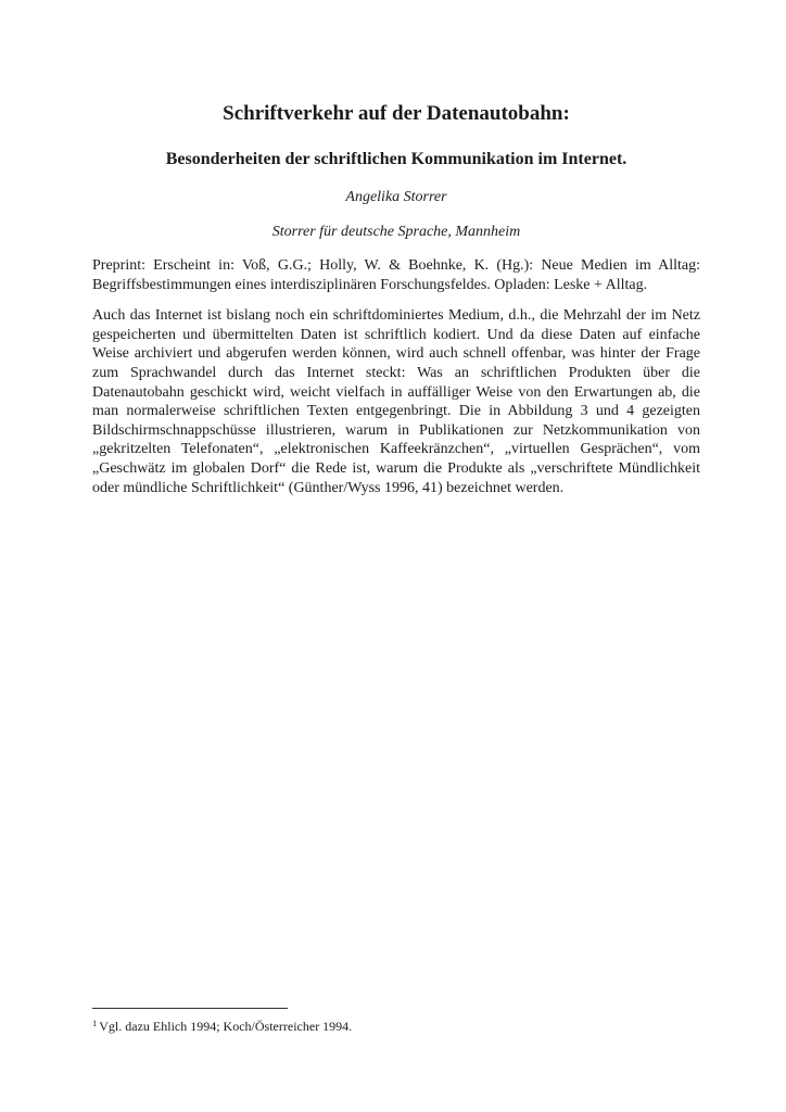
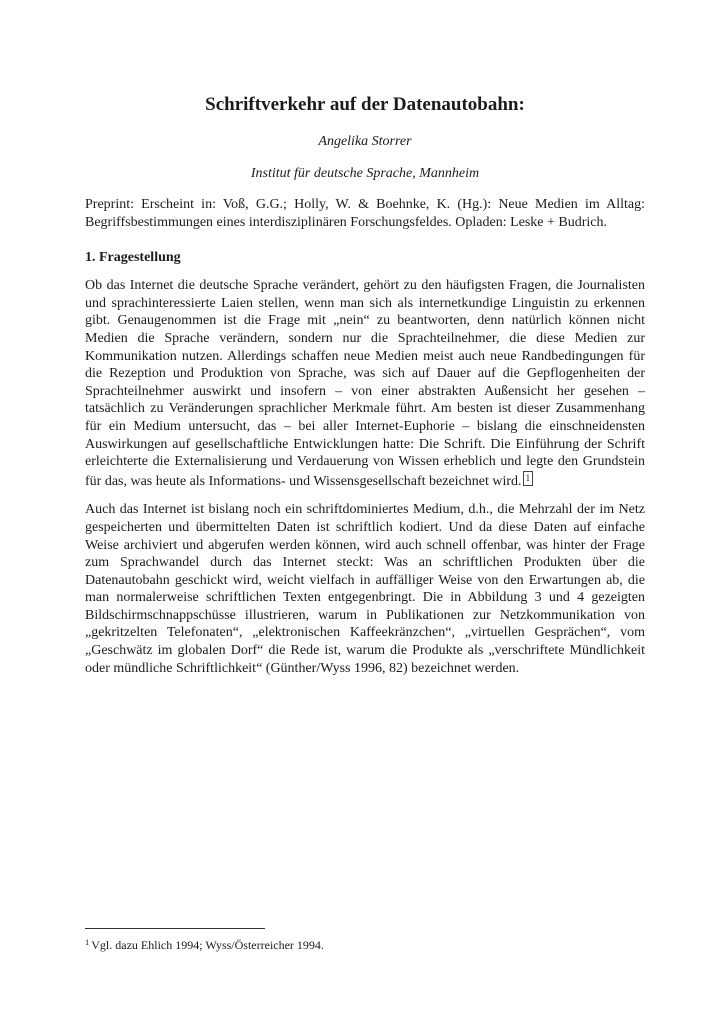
  Schriftverkehr auf der Datenautobahn:
- Besonderheiten der schriftlichen Kommunikation im Internet.
  Angelika Storrer
- Storrer für deutsche Sprache, Mannheim
+ Institut für deutsche Sprache, Mannheim
- Preprint: Erscheint in: Voß, G.G.; Holly, W. & Boehnke, K. (Hg.): Neue Medien im Alltag: Begriffsbestimmungen eines interdisziplinären Forschungsfeldes. Opladen: Leske + Alltag.
+ Preprint: Erscheint in: Voß, G.G.; Holly, W. & Boehnke, K. (Hg.): Neue Medien im Alltag: Begriffsbestimmungen eines interdisziplinären Forschungsfeldes. Opladen: Leske + Budrich.
+ 1. Fragestellung
+ Ob das Internet die deutsche Sprache verändert, gehört zu den häufigsten Fragen, die Journalisten und sprachinteressierte Laien stellen, wenn man sich als internetkundige Linguistin zu erkennen gibt. Genaugenommen ist die Frage mit „nein“ zu beantworten, denn natürlich können nicht Medien die Sprache verändern, sondern nur die Sprachteilnehmer, die diese Medien zur Kommunikation nutzen. Allerdings schaffen neue Medien meist auch neue Randbedingungen für die Rezeption und Produktion von Sprache, was sich auf Dauer auf die Gepflogenheiten der Sprachteilnehmer auswirkt und insofern – von einer abstrakten Außensicht her gesehen – tatsächlich zu Veränderungen sprachlicher Merkmale führt. Am besten ist dieser Zusammenhang für ein Medium untersucht, das – bei aller Internet-Euphorie – bislang die einschneidensten Auswirkungen auf gesellschaftliche Entwicklungen hatte: Die Schrift. Die Einführung der Schrift erleichterte die Externalisierung und Verdauerung von Wissen erheblich und legte den Grundstein für das, was heute als Informations- und Wissensgesellschaft bezeichnet wird. 1
- Auch das Internet ist bislang noch ein schriftdominiertes Medium, d.h., die Mehrzahl der im Netz gespeicherten und übermittelten Daten ist schriftlich kodiert. Und da diese Daten auf einfache Weise archiviert und abgerufen werden können, wird auch schnell offenbar, was hinter der Frage zum Sprachwandel durch das Internet steckt: Was an schriftlichen Produkten über die Datenautobahn geschickt wird, weicht vielfach in auffälliger Weise von den Erwartungen ab, die man normalerweise schriftlichen Texten entgegenbringt. Die in Abbildung 3 und 4 gezeigten Bildschirmschnappschüsse illustrieren, warum in Publikationen zur Netzkommunikation von „gekritzelten Telefonaten“, „elektronischen Kaffeekränzchen“, „virtuellen Gesprächen“, vom „Geschwätz im globalen Dorf“ die Rede ist, warum die Produkte als „verschriftete Mündlichkeit oder mündliche Schriftlichkeit“ (Günther/Wyss 1996, 41) bezeichnet werden.
+ Auch das Internet ist bislang noch ein schriftdominiertes Medium, d.h., die Mehrzahl der im Netz gespeicherten und übermittelten Daten ist schriftlich kodiert. Und da diese Daten auf einfache Weise archiviert und abgerufen werden können, wird auch schnell offenbar, was hinter der Frage zum Sprachwandel durch das Internet steckt: Was an schriftlichen Produkten über die Datenautobahn geschickt wird, weicht vielfach in auffälliger Weise von den Erwartungen ab, die man normalerweise schriftlichen Texten entgegenbringt. Die in Abbildung 3 und 4 gezeigten Bildschirmschnappschüsse illustrieren, warum in Publikationen zur Netzkommunikation von „gekritzelten Telefonaten“, „elektronischen Kaffeekränzchen“, „virtuellen Gesprächen“, vom „Geschwätz im globalen Dorf“ die Rede ist, warum die Produkte als „verschriftete Mündlichkeit oder mündliche Schriftlichkeit“ (Günther/Wyss 1996, 82) bezeichnet werden.
- 1 Vgl. dazu Ehlich 1994; Koch/Österreicher 1994.
+ 1 Vgl. dazu Ehlich 1994; Wyss/Österreicher 1994.
